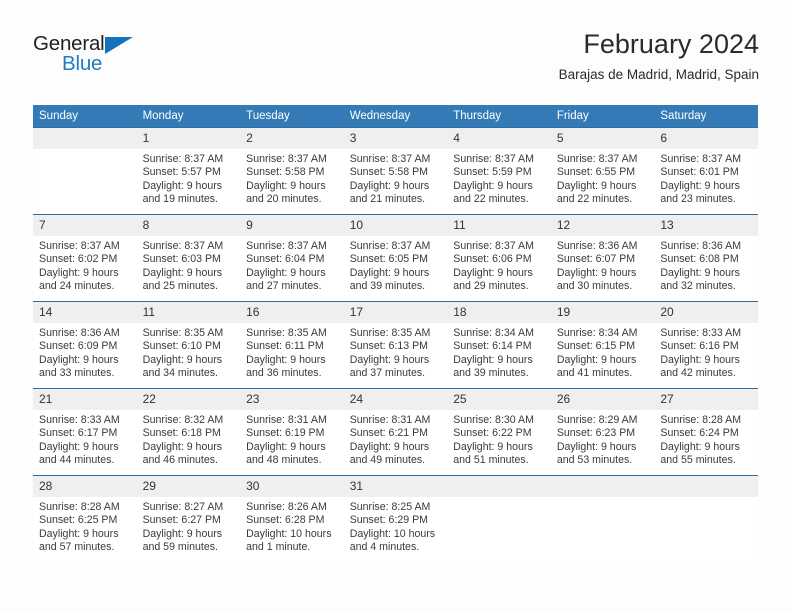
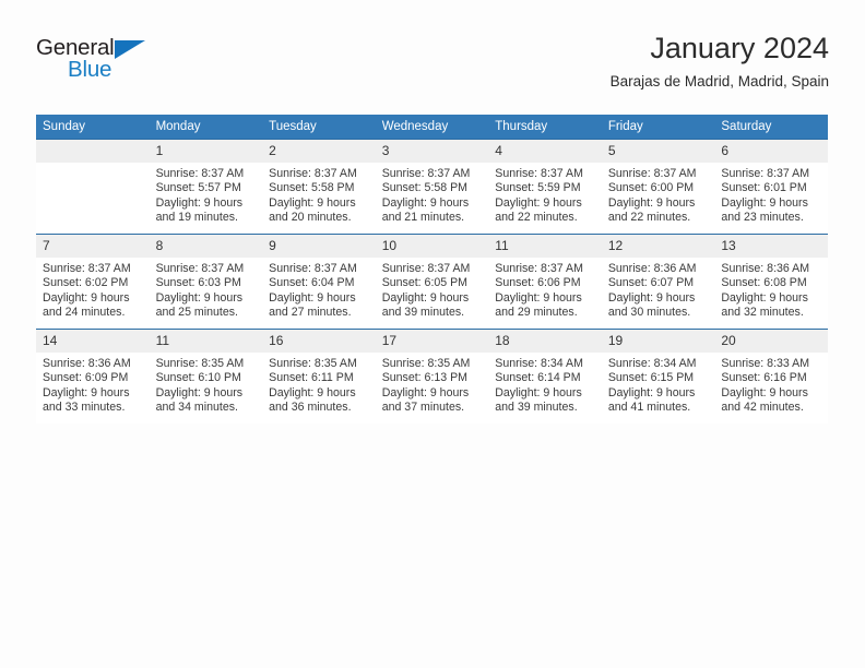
  General
  Blue
- February 2024
+ January 2024
  Barajas de Madrid, Madrid, Spain
  Sunday	Monday	Tuesday	Wednesday	Thursday	Friday	Saturday
- 	1Sunrise: 8:37 AMSunset: 5:57 PMDaylight: 9 hoursand 19 minutes.	2Sunrise: 8:37 AMSunset: 5:58 PMDaylight: 9 hoursand 20 minutes.	3Sunrise: 8:37 AMSunset: 5:58 PMDaylight: 9 hoursand 21 minutes.	4Sunrise: 8:37 AMSunset: 5:59 PMDaylight: 9 hoursand 22 minutes.	5Sunrise: 8:37 AMSunset: 6:55 PMDaylight: 9 hoursand 22 minutes.	6Sunrise: 8:37 AMSunset: 6:01 PMDaylight: 9 hoursand 23 minutes.
+ 	1Sunrise: 8:37 AMSunset: 5:57 PMDaylight: 9 hoursand 19 minutes.	2Sunrise: 8:37 AMSunset: 5:58 PMDaylight: 9 hoursand 20 minutes.	3Sunrise: 8:37 AMSunset: 5:58 PMDaylight: 9 hoursand 21 minutes.	4Sunrise: 8:37 AMSunset: 5:59 PMDaylight: 9 hoursand 22 minutes.	5Sunrise: 8:37 AMSunset: 6:00 PMDaylight: 9 hoursand 22 minutes.	6Sunrise: 8:37 AMSunset: 6:01 PMDaylight: 9 hoursand 23 minutes.
  7Sunrise: 8:37 AMSunset: 6:02 PMDaylight: 9 hoursand 24 minutes.	8Sunrise: 8:37 AMSunset: 6:03 PMDaylight: 9 hoursand 25 minutes.	9Sunrise: 8:37 AMSunset: 6:04 PMDaylight: 9 hoursand 27 minutes.	10Sunrise: 8:37 AMSunset: 6:05 PMDaylight: 9 hoursand 39 minutes.	11Sunrise: 8:37 AMSunset: 6:06 PMDaylight: 9 hoursand 29 minutes.	12Sunrise: 8:36 AMSunset: 6:07 PMDaylight: 9 hoursand 30 minutes.	13Sunrise: 8:36 AMSunset: 6:08 PMDaylight: 9 hoursand 32 minutes.
  14Sunrise: 8:36 AMSunset: 6:09 PMDaylight: 9 hoursand 33 minutes.	11Sunrise: 8:35 AMSunset: 6:10 PMDaylight: 9 hoursand 34 minutes.	16Sunrise: 8:35 AMSunset: 6:11 PMDaylight: 9 hoursand 36 minutes.	17Sunrise: 8:35 AMSunset: 6:13 PMDaylight: 9 hoursand 37 minutes.	18Sunrise: 8:34 AMSunset: 6:14 PMDaylight: 9 hoursand 39 minutes.	19Sunrise: 8:34 AMSunset: 6:15 PMDaylight: 9 hoursand 41 minutes.	20Sunrise: 8:33 AMSunset: 6:16 PMDaylight: 9 hoursand 42 minutes.
- 21Sunrise: 8:33 AMSunset: 6:17 PMDaylight: 9 hoursand 44 minutes.	22Sunrise: 8:32 AMSunset: 6:18 PMDaylight: 9 hoursand 46 minutes.	23Sunrise: 8:31 AMSunset: 6:19 PMDaylight: 9 hoursand 48 minutes.	24Sunrise: 8:31 AMSunset: 6:21 PMDaylight: 9 hoursand 49 minutes.	25Sunrise: 8:30 AMSunset: 6:22 PMDaylight: 9 hoursand 51 minutes.	26Sunrise: 8:29 AMSunset: 6:23 PMDaylight: 9 hoursand 53 minutes.	27Sunrise: 8:28 AMSunset: 6:24 PMDaylight: 9 hoursand 55 minutes.
- 28Sunrise: 8:28 AMSunset: 6:25 PMDaylight: 9 hoursand 57 minutes.	29Sunrise: 8:27 AMSunset: 6:27 PMDaylight: 9 hoursand 59 minutes.	30Sunrise: 8:26 AMSunset: 6:28 PMDaylight: 10 hoursand 1 minute.	31Sunrise: 8:25 AMSunset: 6:29 PMDaylight: 10 hoursand 4 minutes.
